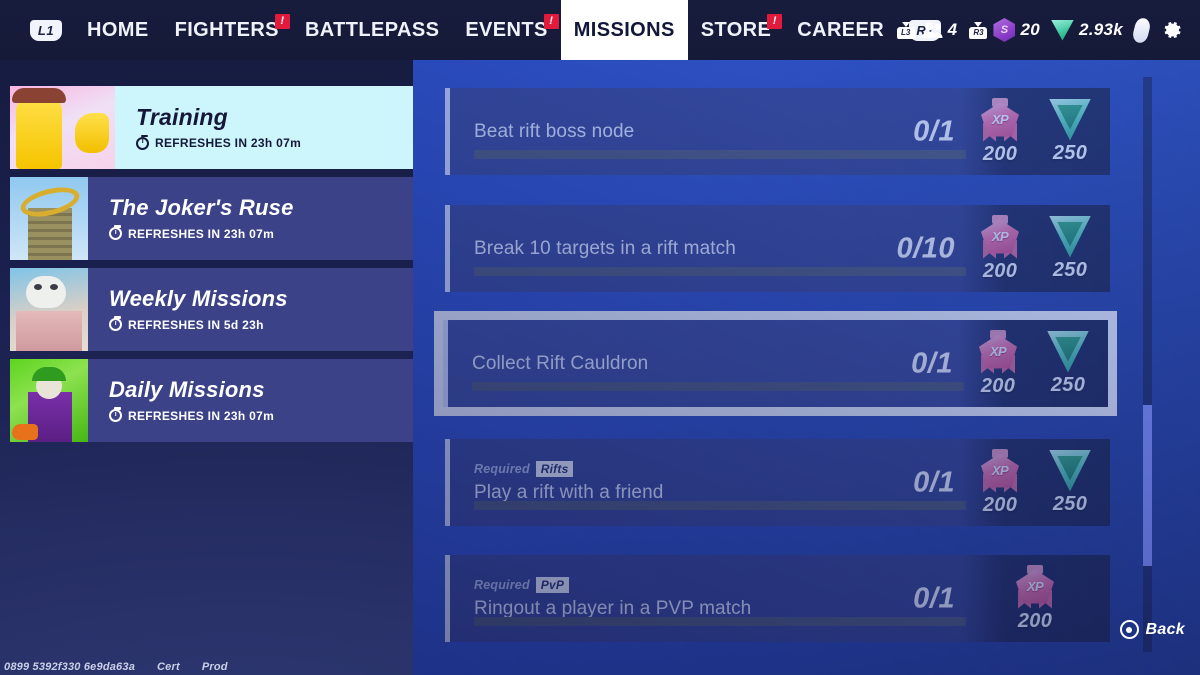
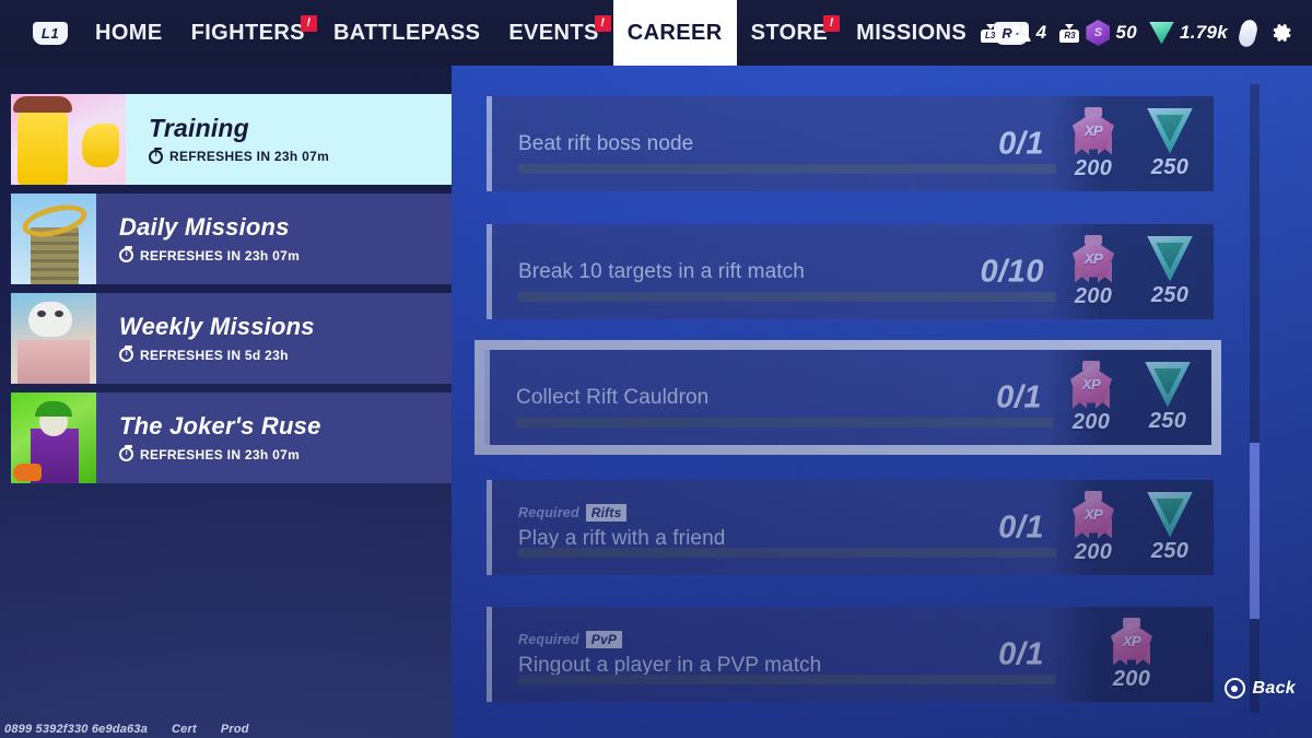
  L1
  HOME
  FIGHTERS
  !
  BATTLEPASS
  EVENTS
  !
- MISSIONS
+ CAREER
  STORE
  !
- CAREER
+ MISSIONS
  L3
  4
  R3
  S
- 20
+ 50
- 2.93k
+ 1.79k
  Training
  REFRESHES IN 23h 07m
- The Joker's Ruse
+ Daily Missions
  REFRESHES IN 23h 07m
  Weekly Missions
  REFRESHES IN 5d 23h
- Daily Missions
+ The Joker's Ruse
  REFRESHES IN 23h 07m
  Back
  0899 5392f330 6e9da63a
  Cert
  Prod
